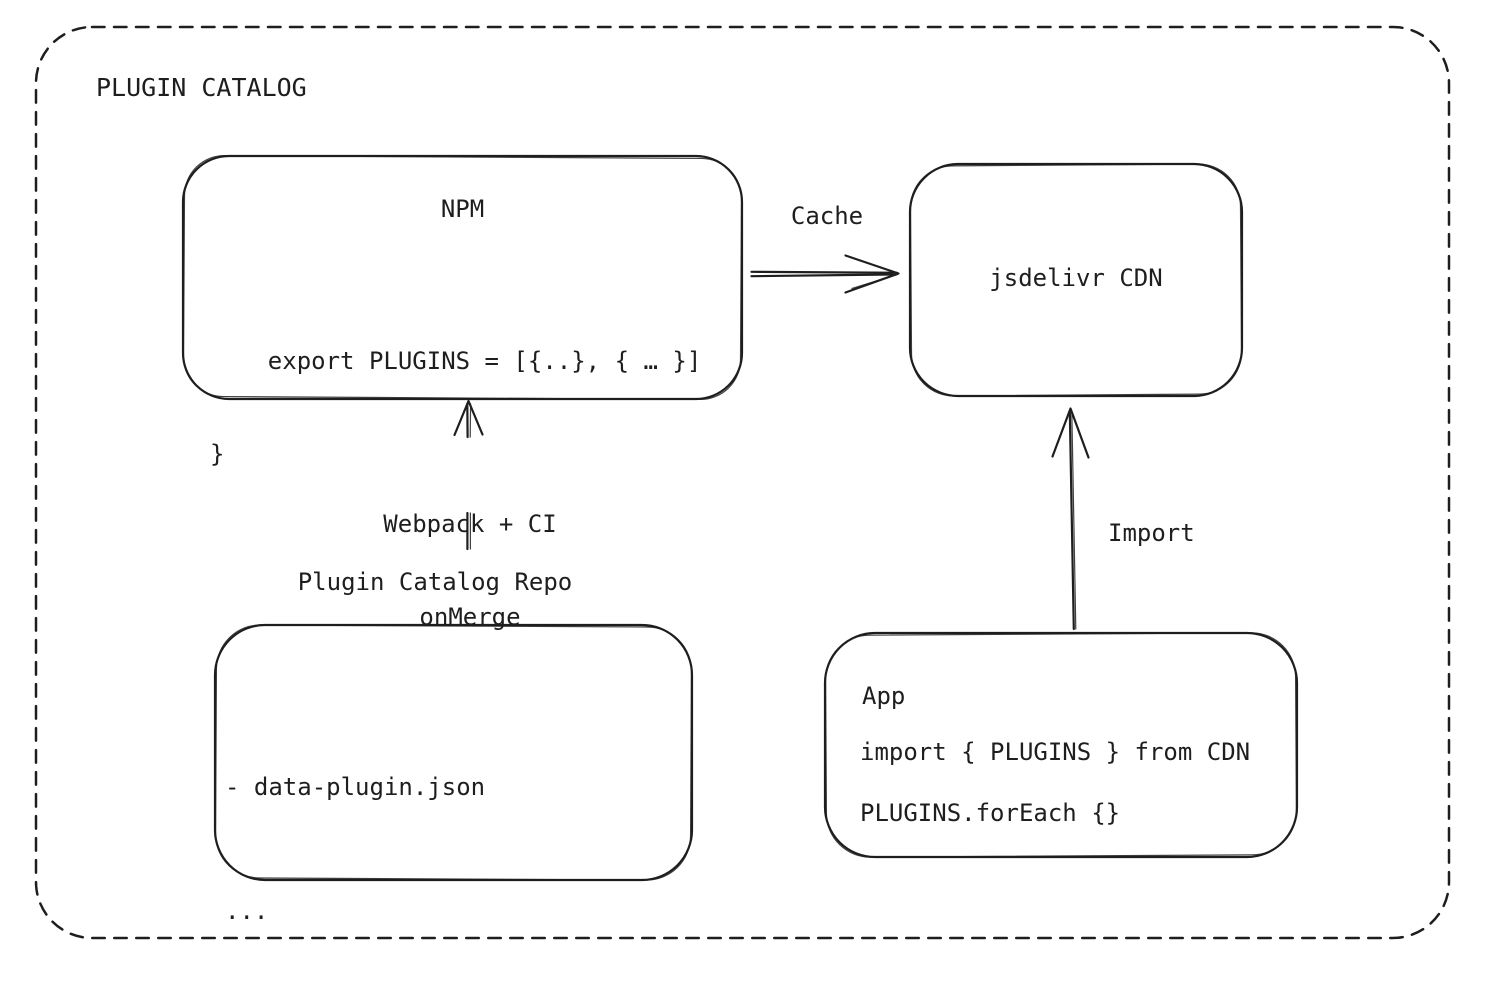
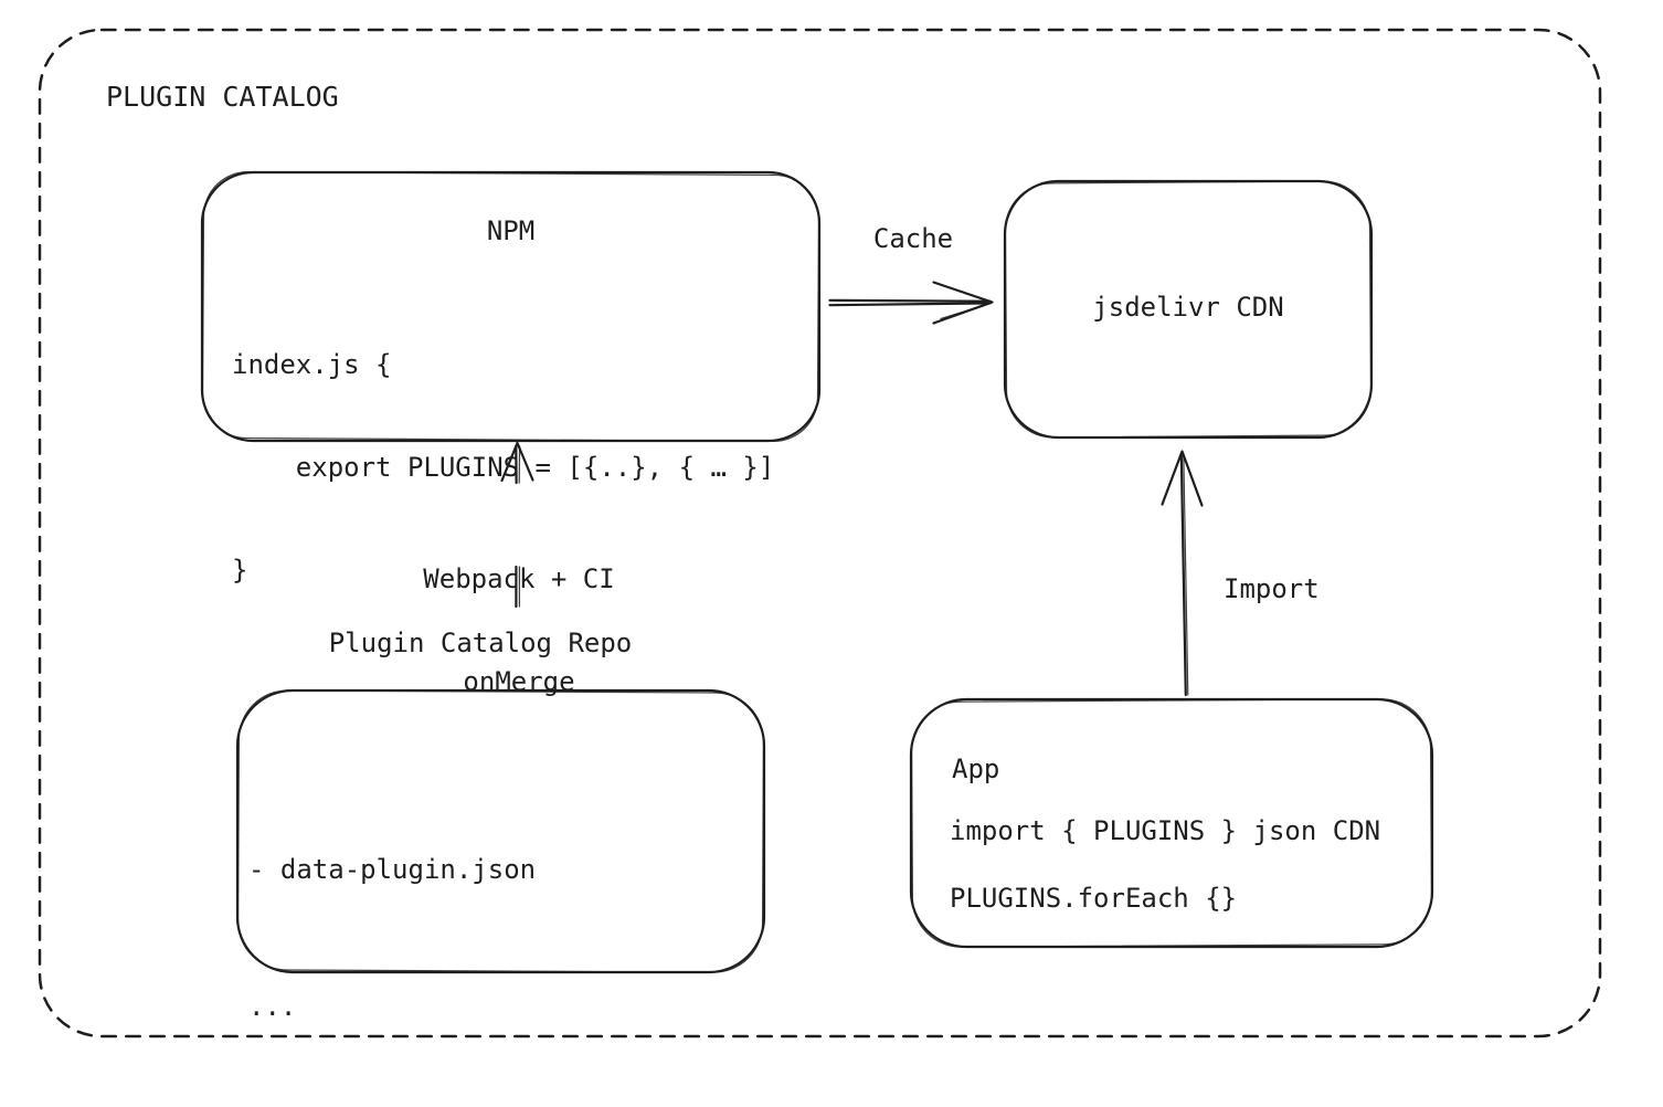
  PLUGIN CATALOG
  NPM
+ index.js {
  export PLUGINS = [{..}, { … }]
  }
  Cache
  jsdelivr CDN
  Webpack + CI
  onMerge
  Plugin Catalog Repo
  - data-plugin.json
  ...
  App
- import { PLUGINS } from CDN
+ import { PLUGINS } json CDN
  PLUGINS.forEach {}
  Import
